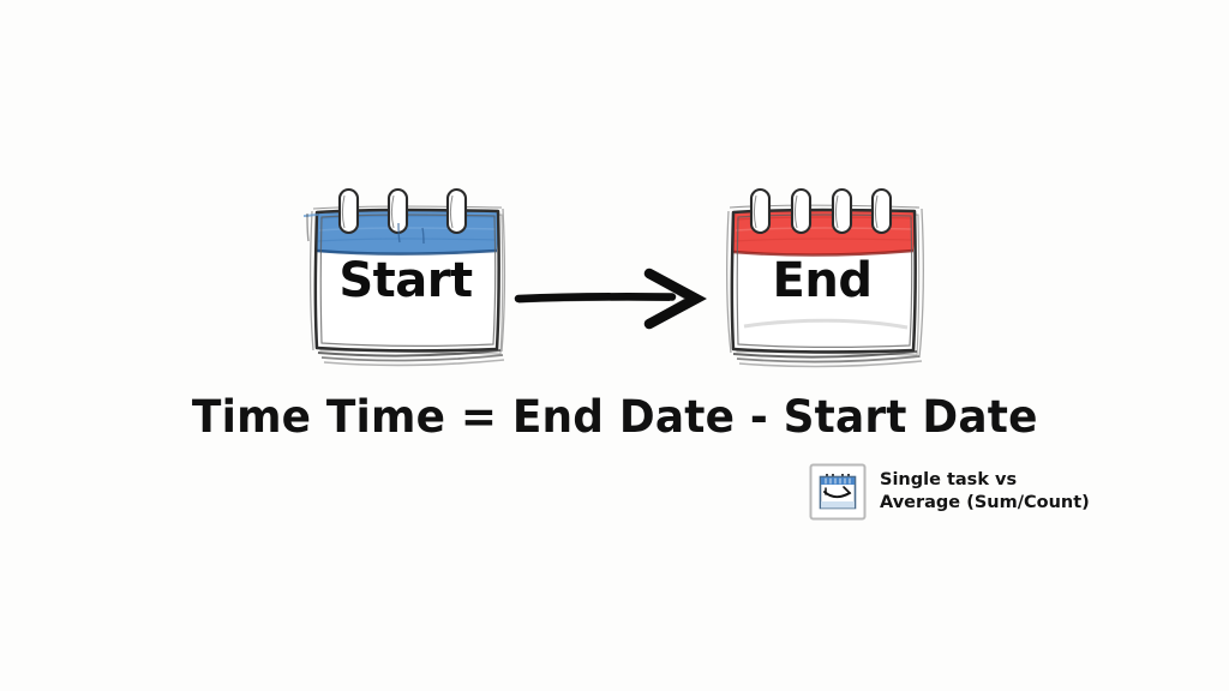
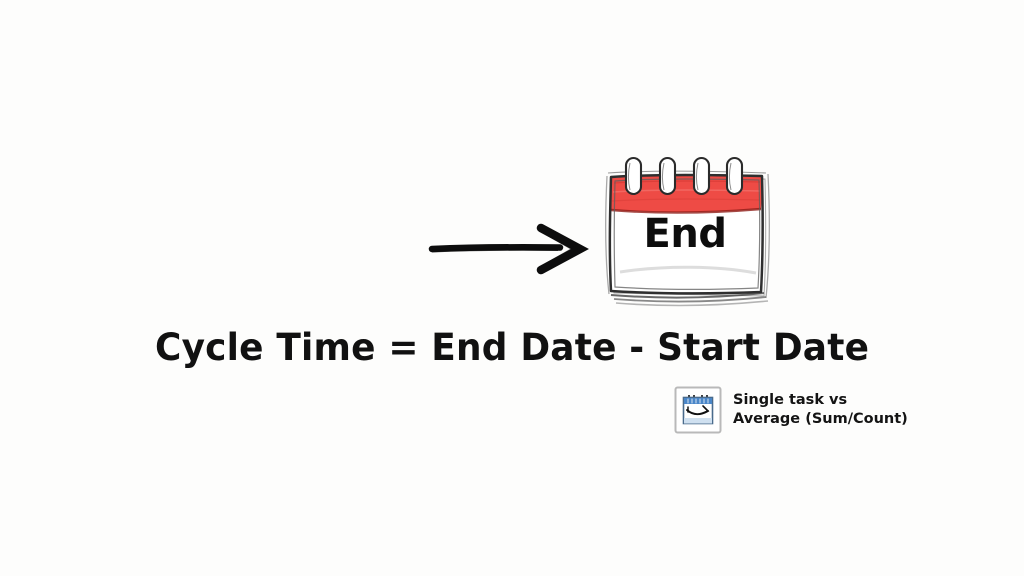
- Start
  End
- Time Time = End Date - Start Date
+ Cycle Time = End Date - Start Date
  Single task vs
  Average (Sum/Count)
